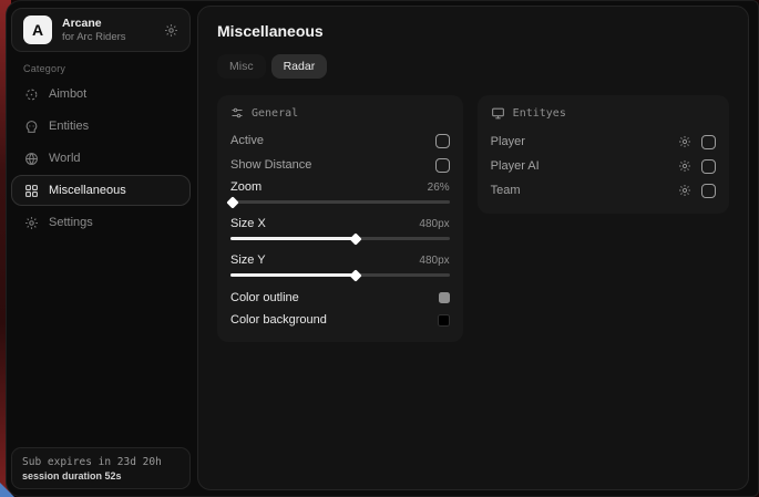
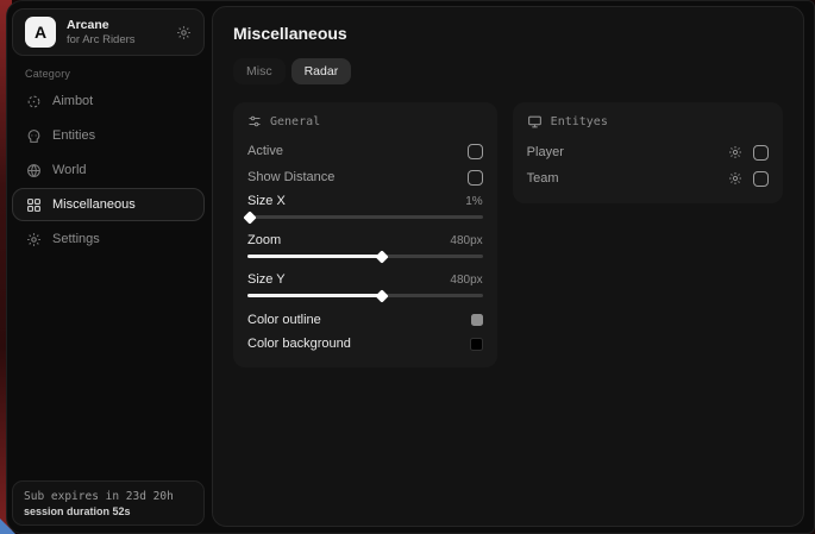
  A
  Arcane
  for Arc Riders
  Category
  Aimbot
  Entities
  World
  Miscellaneous
  Settings
  Sub expires in 23d 20h
  session duration 52s
  Miscellaneous
  Misc
  Radar
  General
  Active
  Show Distance
- Zoom
+ Size X
- 26%
+ 1%
- Size X
+ Zoom
  480px
  Size Y
  480px
  Color outline
  Color background
  Entityes
  Player
- Player AI
  Team
